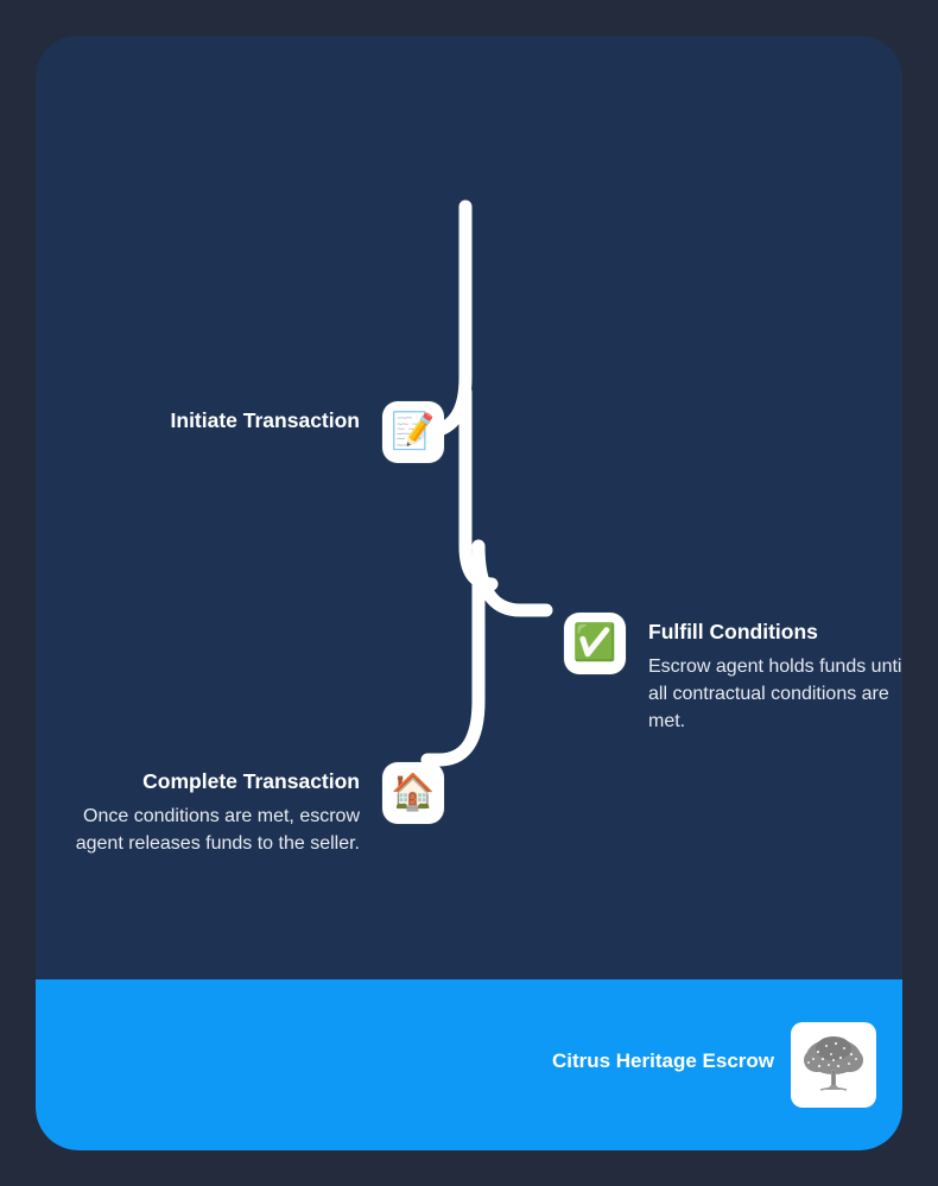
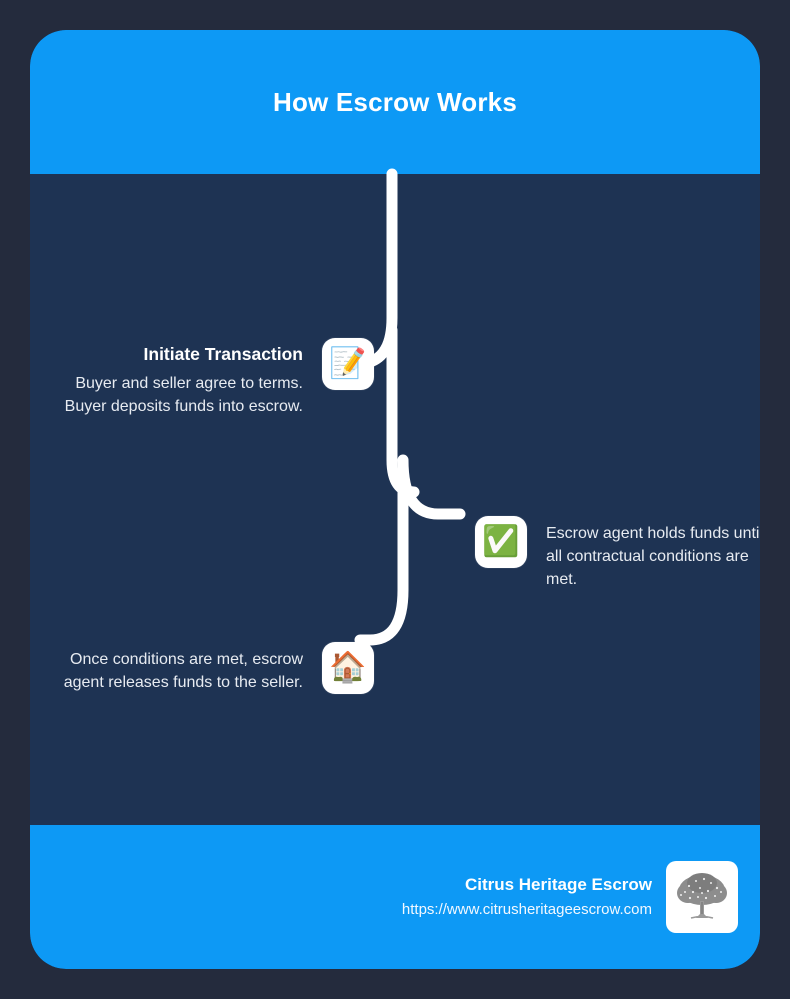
+ How Escrow Works
  Initiate Transaction
+ Buyer and seller agree to terms. Buyer deposits funds into escrow.
  📝
  ✅
- Fulfill Conditions
  Escrow agent holds funds unti all contractual conditions are met.
- Complete Transaction
  Once conditions are met, escrow agent releases funds to the seller.
  🏠
  Citrus Heritage Escrow
+ https://www.citrusheritageescrow.com
